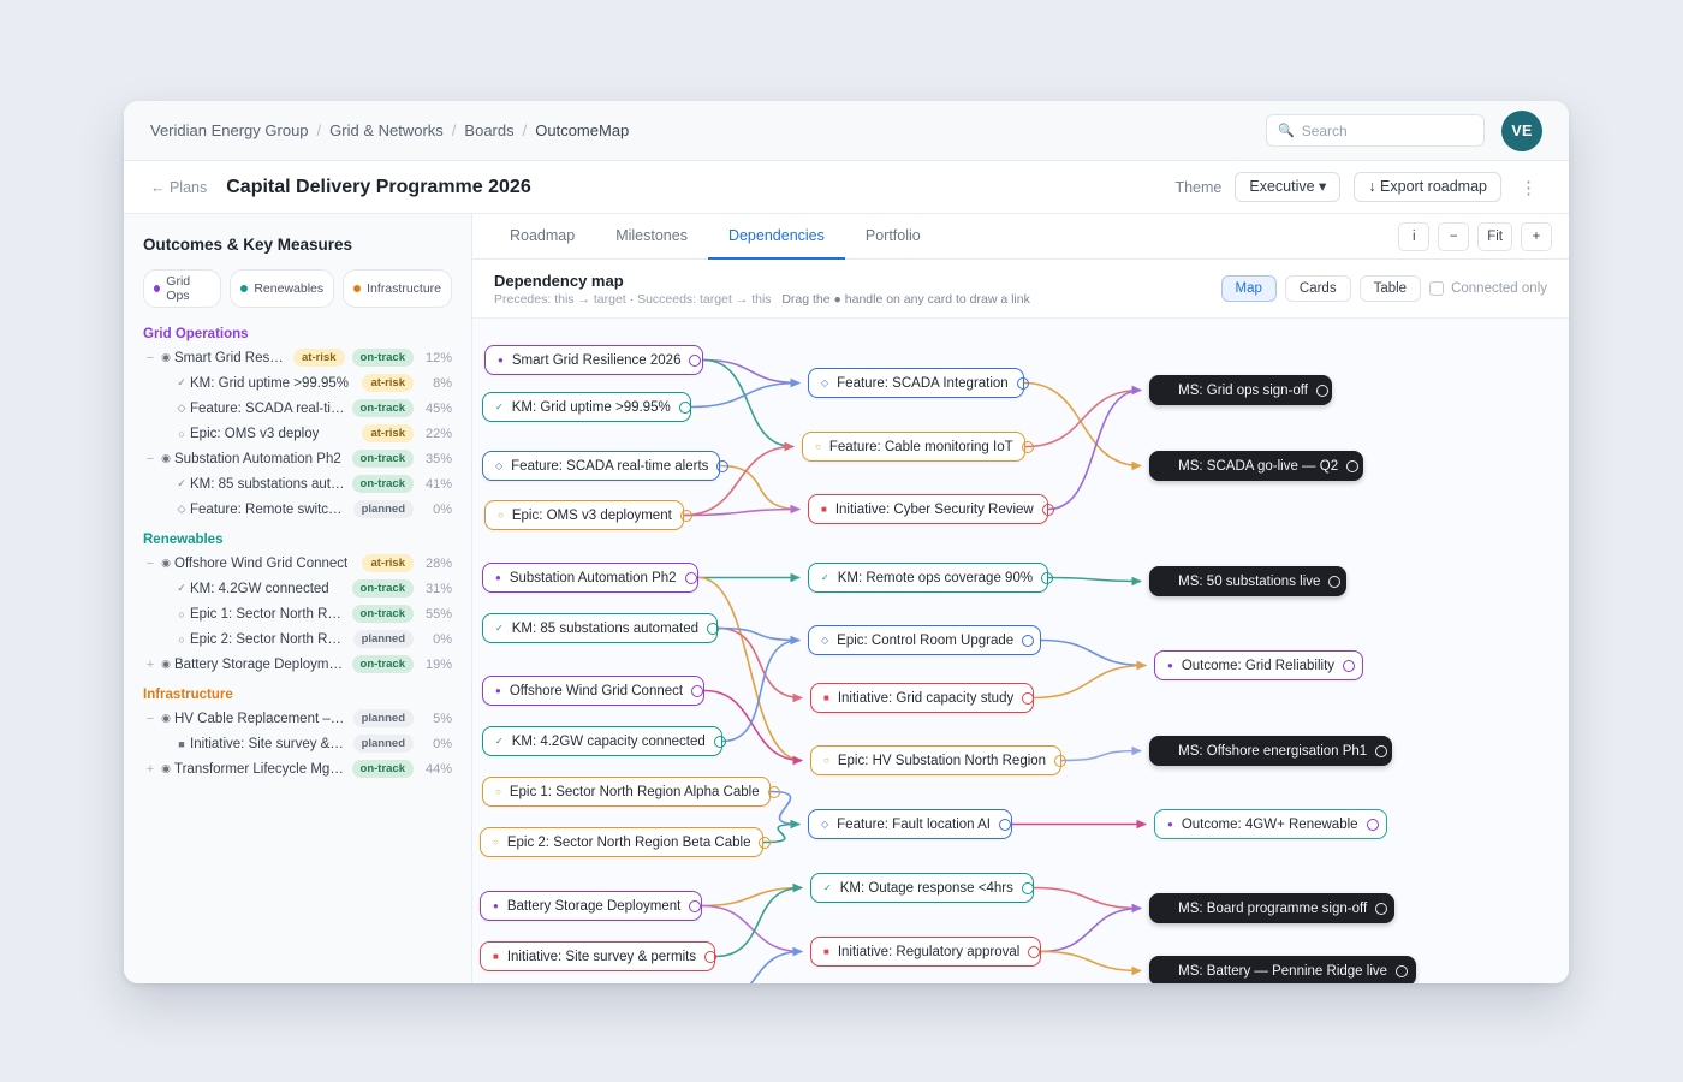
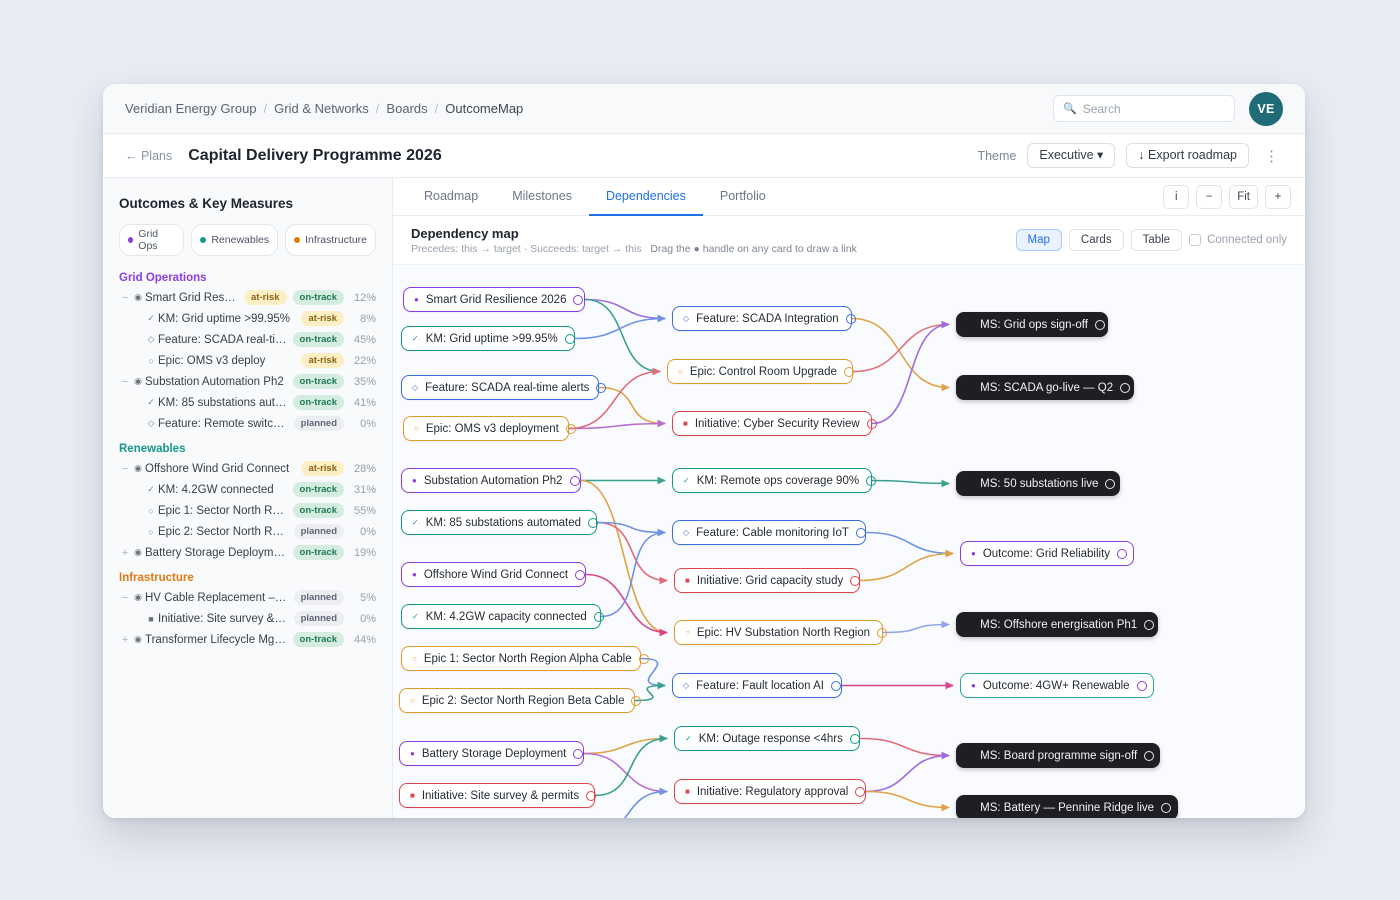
  Veridian Energy Group
  /
  Grid & Networks
  /
  Boards
  /
  OutcomeMap
  🔍
  Search
  VE
  ← Plans
  Capital Delivery Programme 2026
  Theme
  Executive ▾
  ↓ Export roadmap
  ⋮
  Outcomes & Key Measures
  Grid Ops
  Renewables
  Infrastructure
  Grid Operations
  −
  ◉
  Smart Grid Resilie
  at-risk
  on-track
  12%
  ✓
  KM: Grid uptime >99.95%
  at-risk
  8%
  ◇
  Feature: SCADA real-tim
  on-track
  45%
  ○
  Epic: OMS v3 deploy
  at-risk
  22%
  −
  ◉
  Substation Automation Ph2
  on-track
  35%
  ✓
  KM: 85 substations autom
  on-track
  41%
  ◇
  Feature: Remote switchin
  planned
  0%
  Renewables
  −
  ◉
  Offshore Wind Grid Connect
  at-risk
  28%
  ✓
  KM: 4.2GW connected
  on-track
  31%
  ○
  Epic 1: Sector North Regi
  on-track
  55%
  ○
  Epic 2: Sector North Regi
  planned
  0%
  +
  ◉
  Battery Storage Deploymen
  on-track
  19%
  Infrastructure
  −
  ◉
  HV Cable Replacement – N
  planned
  5%
  ■
  Initiative: Site survey & pe
  planned
  0%
  +
  ◉
  Transformer Lifecycle Mgmt
  on-track
  44%
  Roadmap
  Milestones
  Dependencies
  Portfolio
  i
  −
  Fit
  +
  Dependency map
  Precedes: this → target · Succeeds: target → this Drag the ● handle on any card to draw a link
  Map
  Cards
  Table
  Connected only
  ●
  Smart Grid Resilience 2026
  ✓
  KM: Grid uptime >99.95%
  ◇
  Feature: SCADA real-time alerts
  ○
  Epic: OMS v3 deployment
  ●
  Substation Automation Ph2
  ✓
  KM: 85 substations automated
  ●
  Offshore Wind Grid Connect
  ✓
  KM: 4.2GW capacity connected
  ○
  Epic 1: Sector North Region Alpha Cable
  ○
  Epic 2: Sector North Region Beta Cable
  ●
  Battery Storage Deployment
  ■
  Initiative: Site survey & permits
  ◇
  Feature: SCADA Integration
  ○
- Feature: Cable monitoring IoT
+ Epic: Control Room Upgrade
  ■
  Initiative: Cyber Security Review
  ✓
  KM: Remote ops coverage 90%
  ◇
- Epic: Control Room Upgrade
+ Feature: Cable monitoring IoT
  ■
  Initiative: Grid capacity study
  ○
  Epic: HV Substation North Region
  ◇
  Feature: Fault location AI
  ✓
  KM: Outage response <4hrs
  ■
  Initiative: Regulatory approval
  MS: Grid ops sign-off
  MS: SCADA go-live — Q2
  MS: 50 substations live
  ●
  Outcome: Grid Reliability
  MS: Offshore energisation Ph1
  ●
  Outcome: 4GW+ Renewable
  MS: Board programme sign-off
  MS: Battery — Pennine Ridge live
